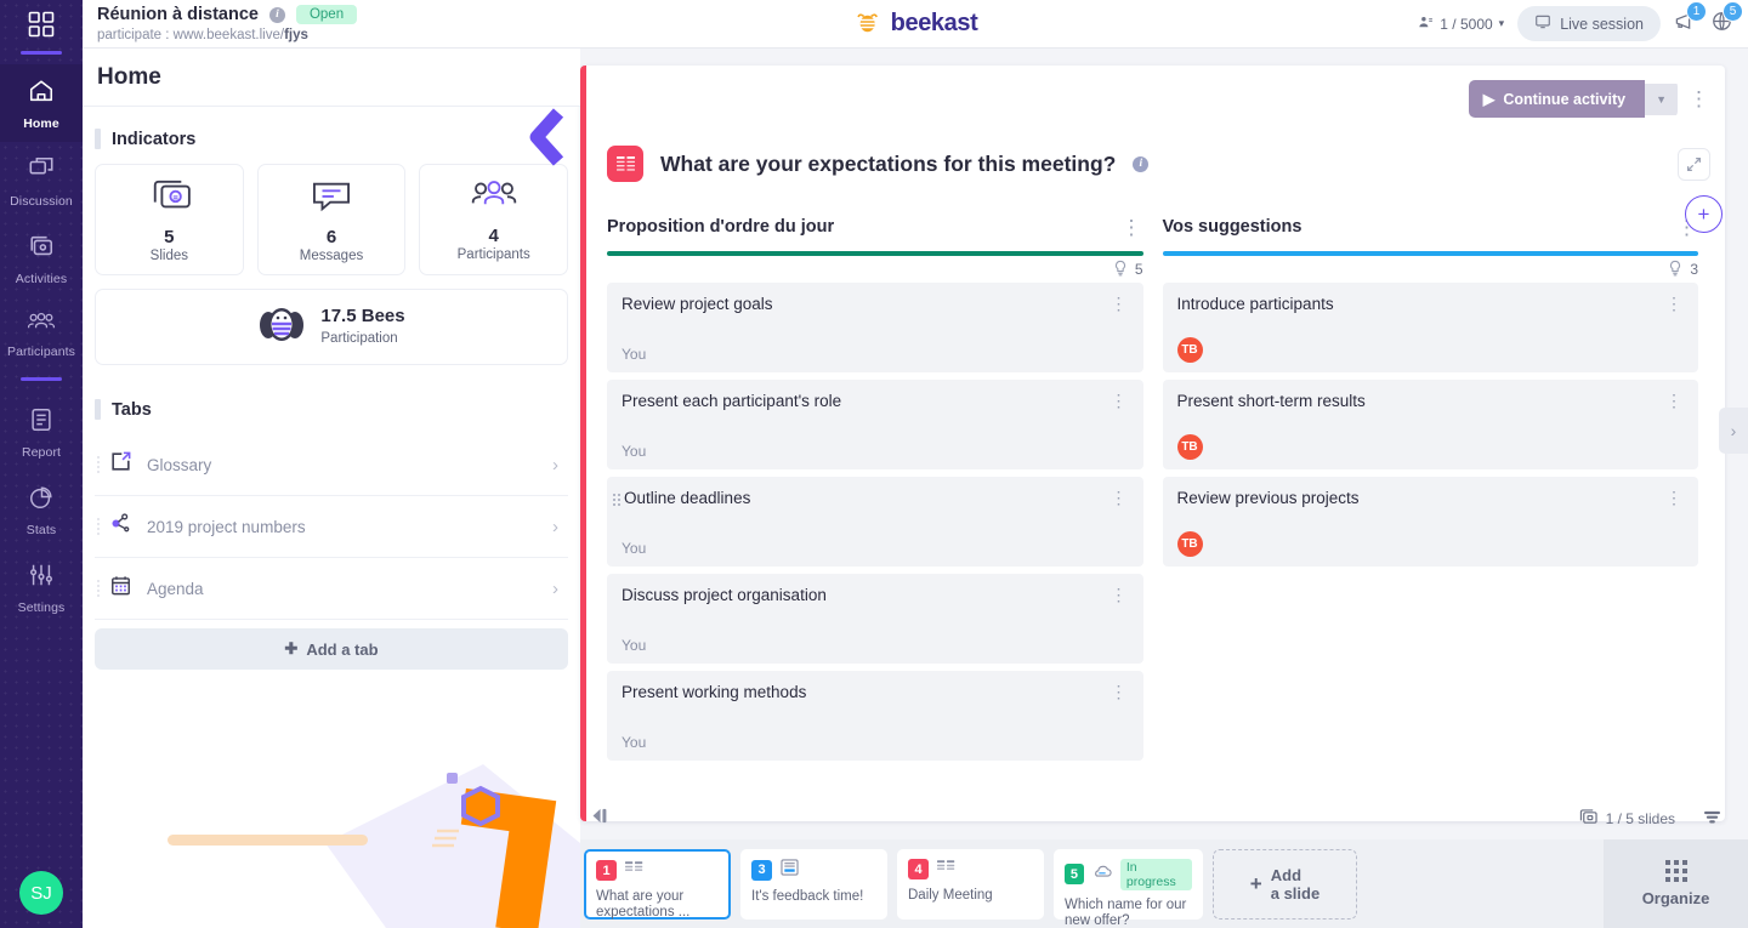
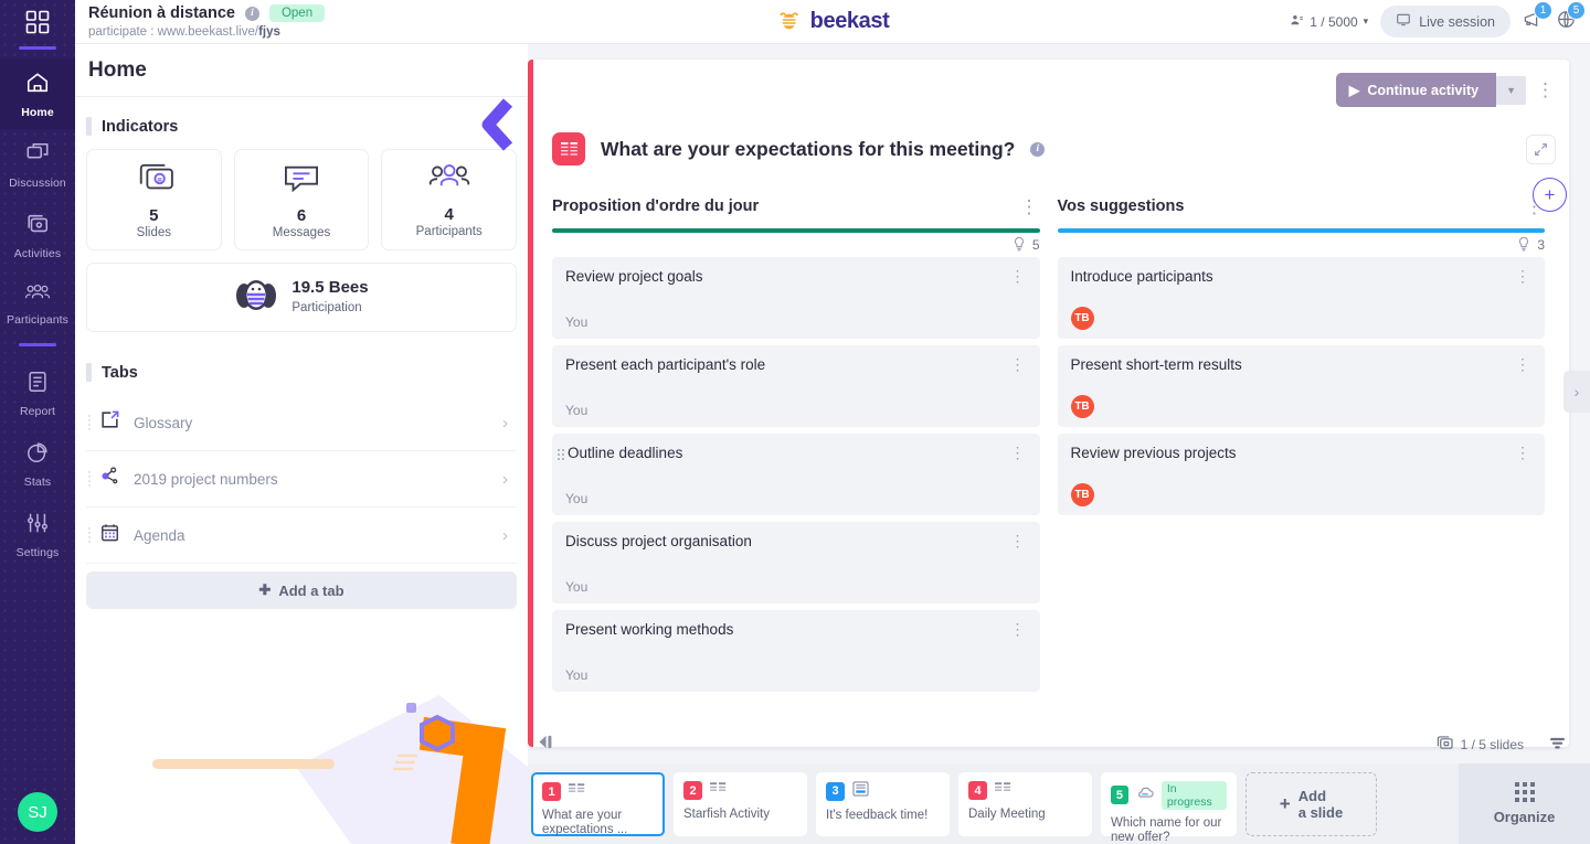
  Home
  Discussion
  Activities
  Participants
  Report
  Stats
  Settings
  SJ
  Réunion à distance
  i
  Open
  participate : www.beekast.live/fjys
  beekast
  1 / 5000
  ▾
  Live session
  1
  5
  Home
  Indicators
  5
  Slides
  6
  Messages
  4
  Participants
- 17.5 Bees
+ 19.5 Bees
  Participation
  Tabs
  Glossary
  ›
  2019 project numbers
  ›
  Agenda
  ›
  ✚
  Add a tab
  ▶
  Continue activity
  ▼
  ⋮
  What are your expectations for this meeting?
  i
  Proposition d'ordre du jour
  ⋮
  5
  Review project goals
  ⋮
  You
  Present each participant's role
  ⋮
  You
  Outline deadlines
  ⋮
  You
  Discuss project organisation
  ⋮
  You
  Present working methods
  ⋮
  You
  Vos suggestions
  ⋮
  3
  Introduce participants
  ⋮
  TB
  Present short-term results
  ⋮
  TB
  Review previous projects
  ⋮
  TB
  +
  ›
  1 / 5 slides
  1
  What are your expectations ...
+ 2
+ Starfish Activity
  3
  It's feedback time!
  4
  Daily Meeting
  5
  In progress
  Which name for our new offer?
  +
  Add
  a slide
  Organize
